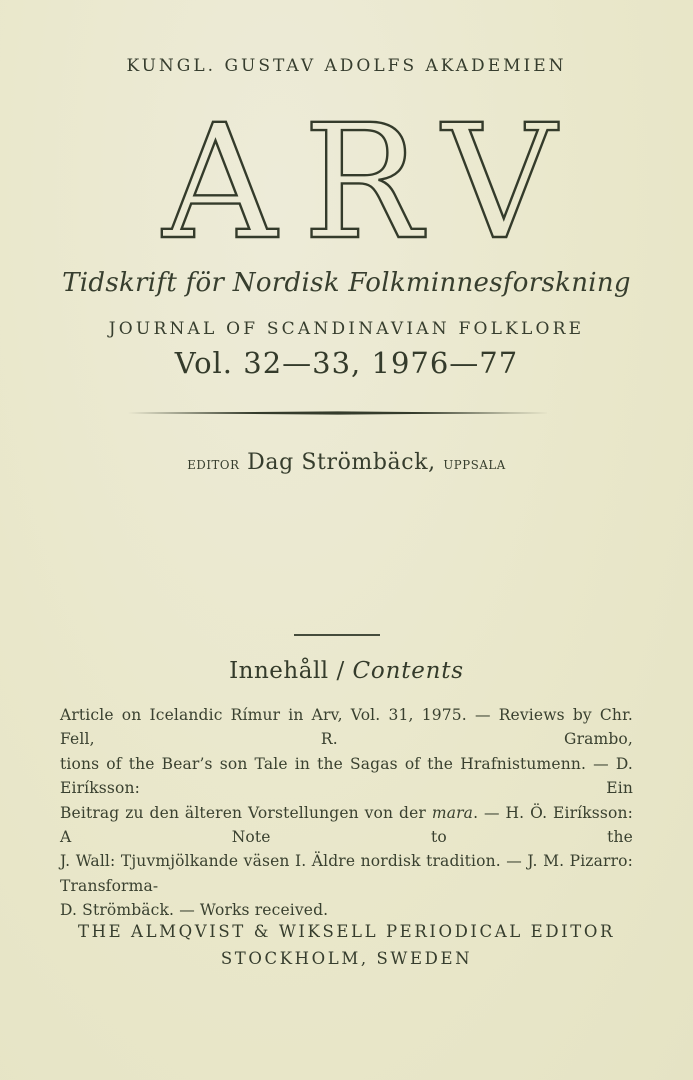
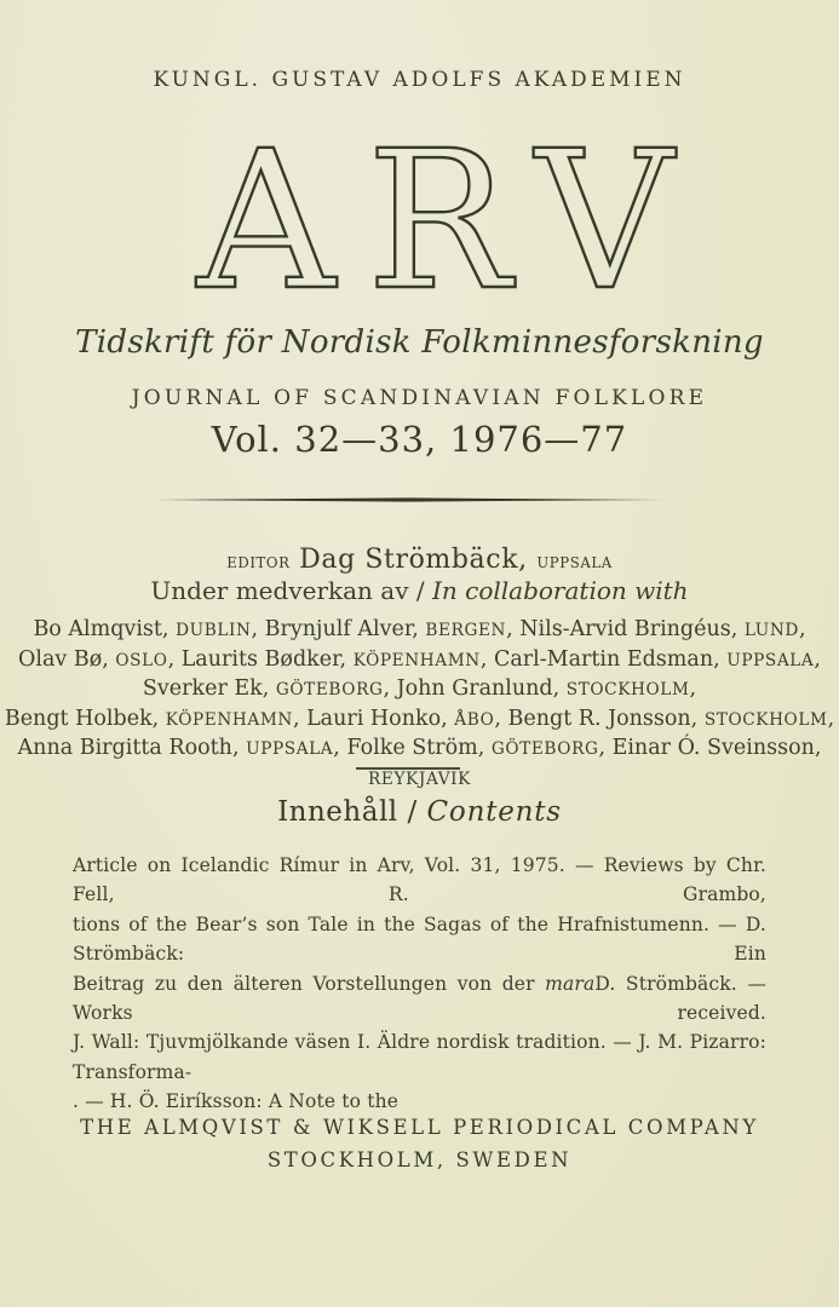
  KUNGL. GUSTAV ADOLFS AKADEMIEN
  ARV
  Tidskrift för Nordisk Folkminnesforskning
  JOURNAL OF SCANDINAVIAN FOLKLORE
  Vol. 32—33, 1976—77
  EDITOR Dag Strömbäck, UPPSALA
+ Under medverkan av / In collaboration with
+ Bo Almqvist, DUBLIN, Brynjulf Alver, BERGEN, Nils-Arvid Bringéus, LUND,
+ Olav Bø, OSLO, Laurits Bødker, KÖPENHAMN, Carl-Martin Edsman, UPPSALA,
+ Sverker Ek, GÖTEBORG, John Granlund, STOCKHOLM,
+ Bengt Holbek, KÖPENHAMN, Lauri Honko, ÅBO, Bengt R. Jonsson, STOCKHOLM,
+ Anna Birgitta Rooth, UPPSALA, Folke Ström, GÖTEBORG, Einar Ó. Sveinsson, REYKJAVIK
  Innehåll / Contents
  Article on Icelandic Rímur in Arv, Vol. 31, 1975. — Reviews by Chr. Fell, R. Grambo,
- tions of the Bear’s son Tale in the Sagas of the Hrafnistumenn. — D. Eiríksson: Ein
+ tions of the Bear’s son Tale in the Sagas of the Hrafnistumenn. — D. Strömbäck: Ein
- Beitrag zu den älteren Vorstellungen von der mara. — H. Ö. Eiríksson: A Note to the
+ Beitrag zu den älteren Vorstellungen von der maraD. Strömbäck. — Works received.
  J. Wall: Tjuvmjölkande väsen I. Äldre nordisk tradition. — J. M. Pizarro: Transforma-
- D. Strömbäck. — Works received.
+ . — H. Ö. Eiríksson: A Note to the
- THE ALMQVIST & WIKSELL PERIODICAL EDITOR
+ THE ALMQVIST & WIKSELL PERIODICAL COMPANY
  STOCKHOLM, SWEDEN
